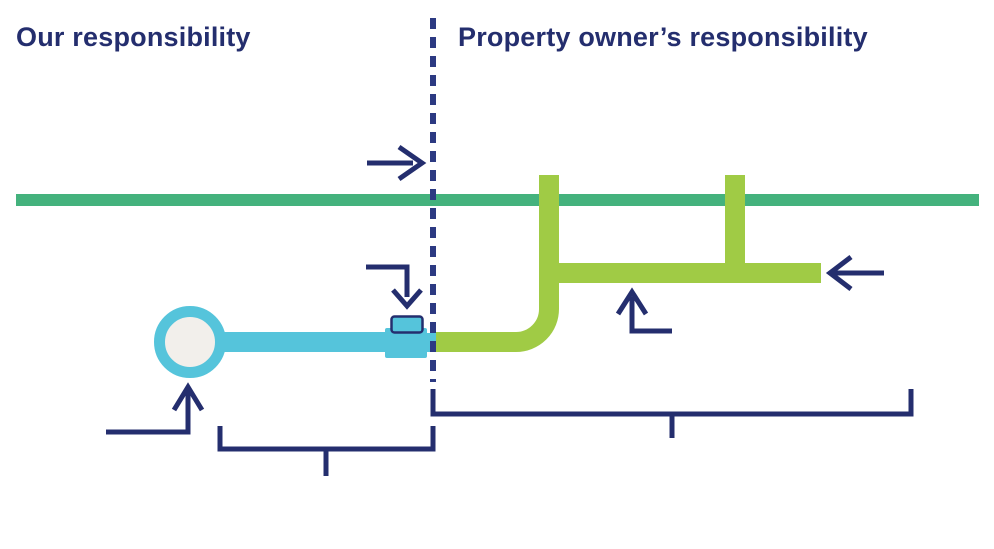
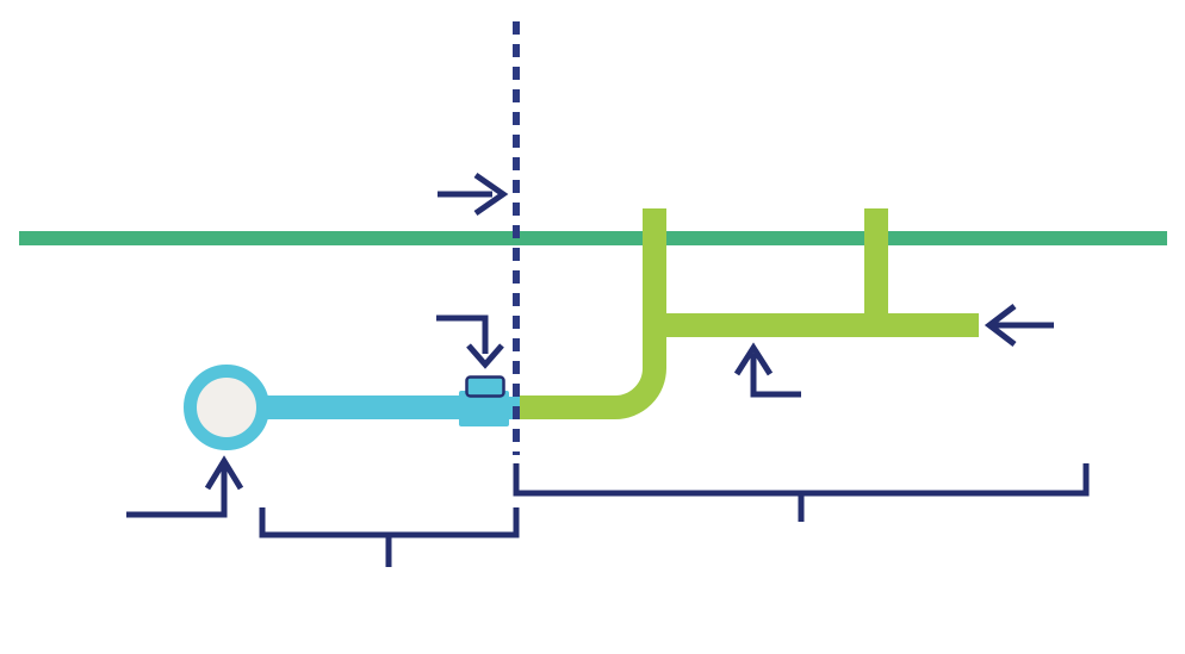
- Our responsibility
- Property owner’s responsibility
